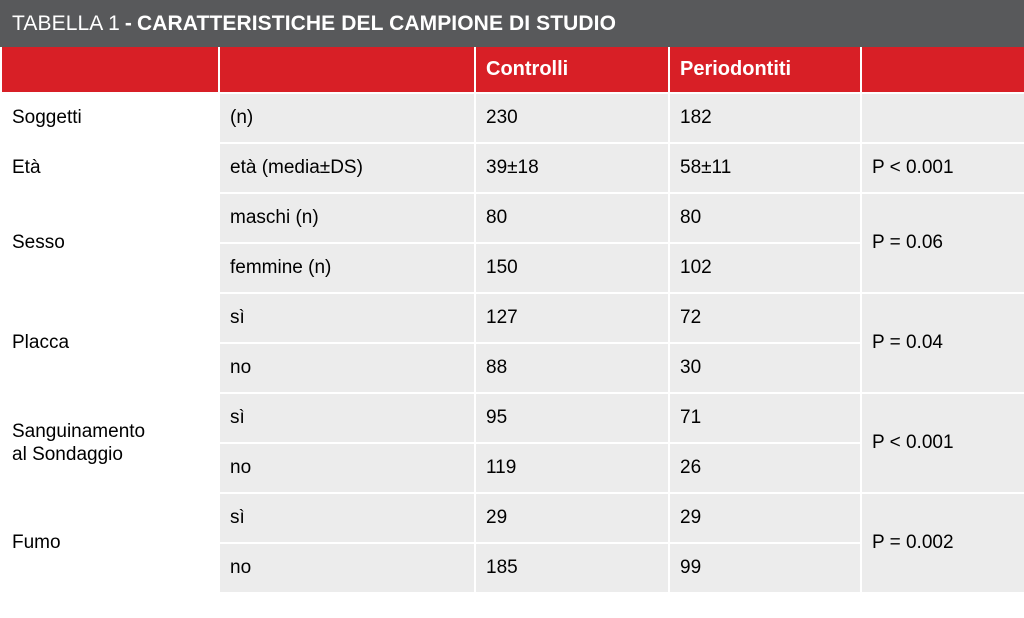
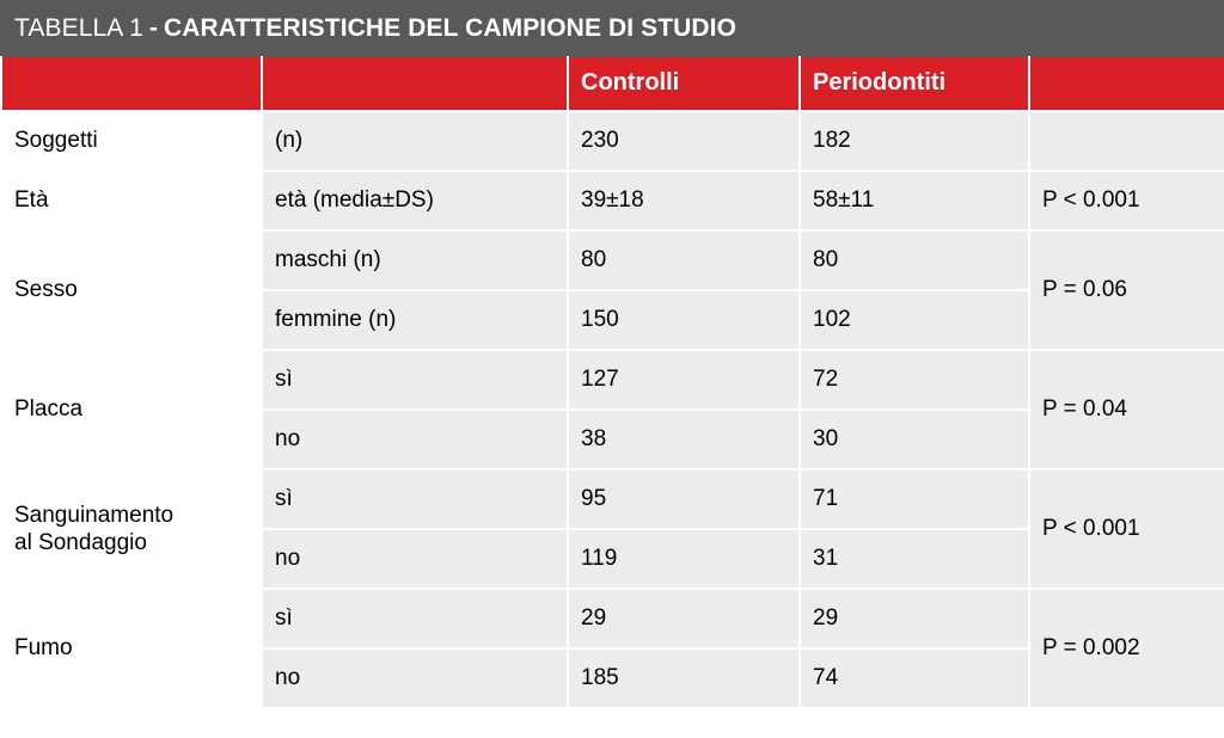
  TABELLA 1
  -
  CARATTERISTICHE DEL CAMPIONE DI STUDIO
  		Controlli	Periodontiti
  Soggetti	(n)	230	182
  Età	età (media±DS)	39±18	58±11	P < 0.001
  Sesso	maschi (n)	80	80	P = 0.06
  femmine (n)	150	102
  Placca	sì	127	72	P = 0.04
- no	88	30
+ no	38	30
  Sanguinamento al Sondaggio	sì	95	71	P < 0.001
- no	119	26
+ no	119	31
  Fumo	sì	29	29	P = 0.002
- no	185	99
+ no	185	74
